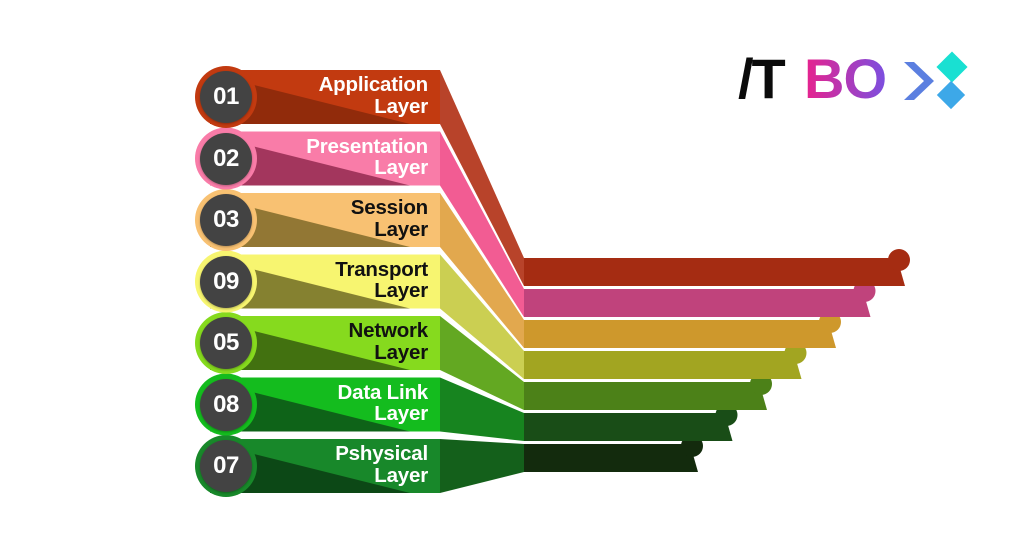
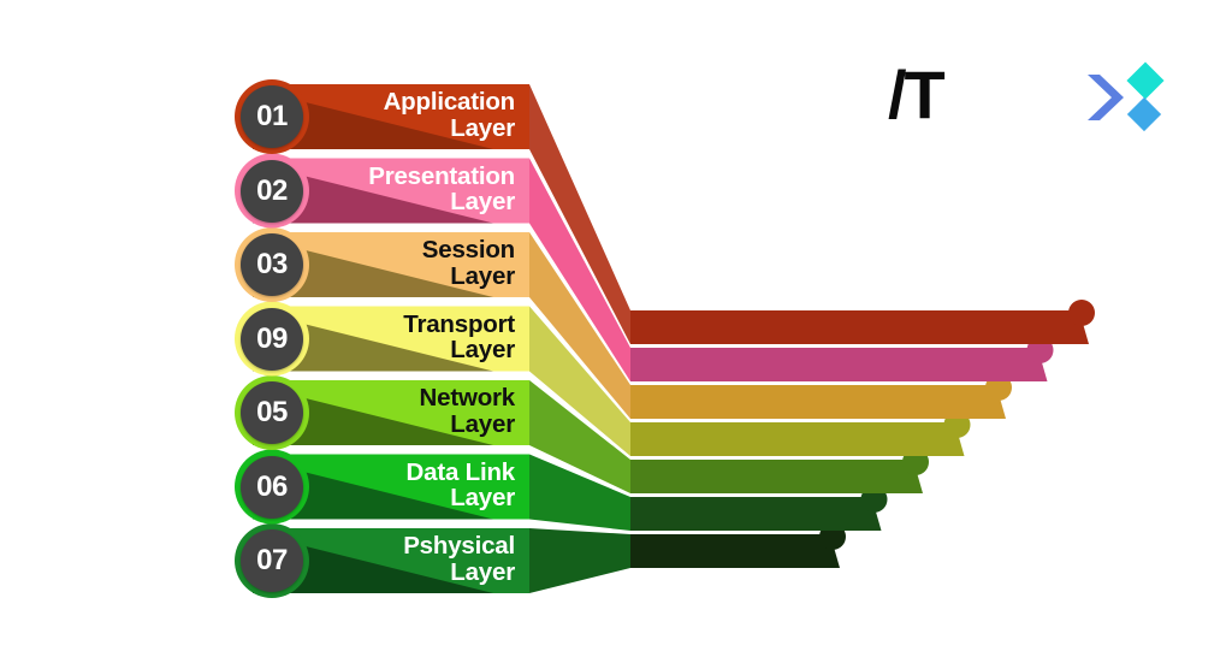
  01
  Application
  Layer
  02
  Presentation
  Layer
  03
  Session
  Layer
  09
  Transport
  Layer
  05
  Network
  Layer
- 08
+ 06
  Data Link
  Layer
  07
  Pshysical
  Layer
  /T
- BO
